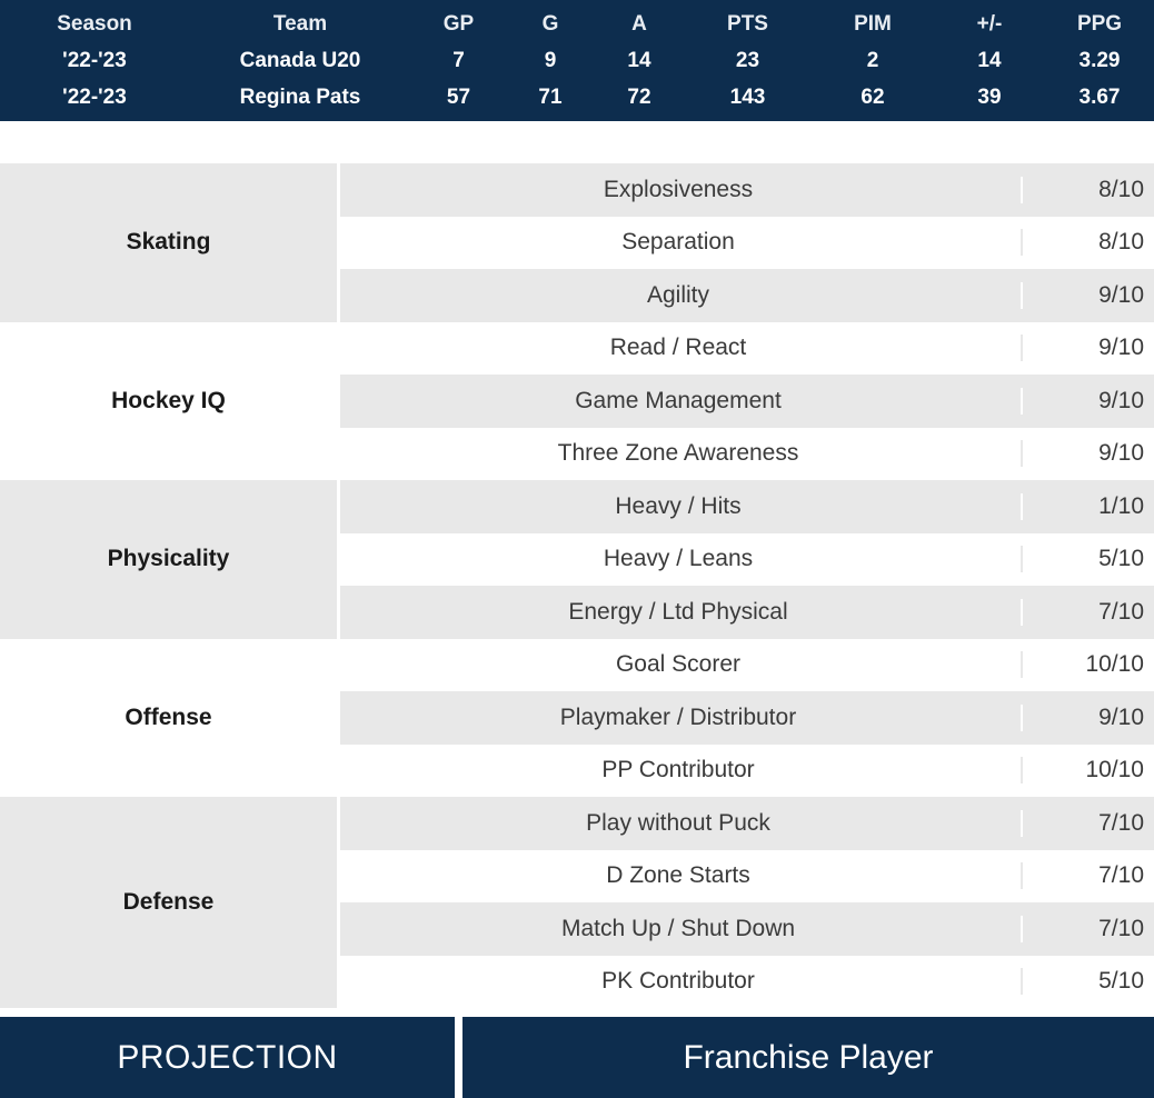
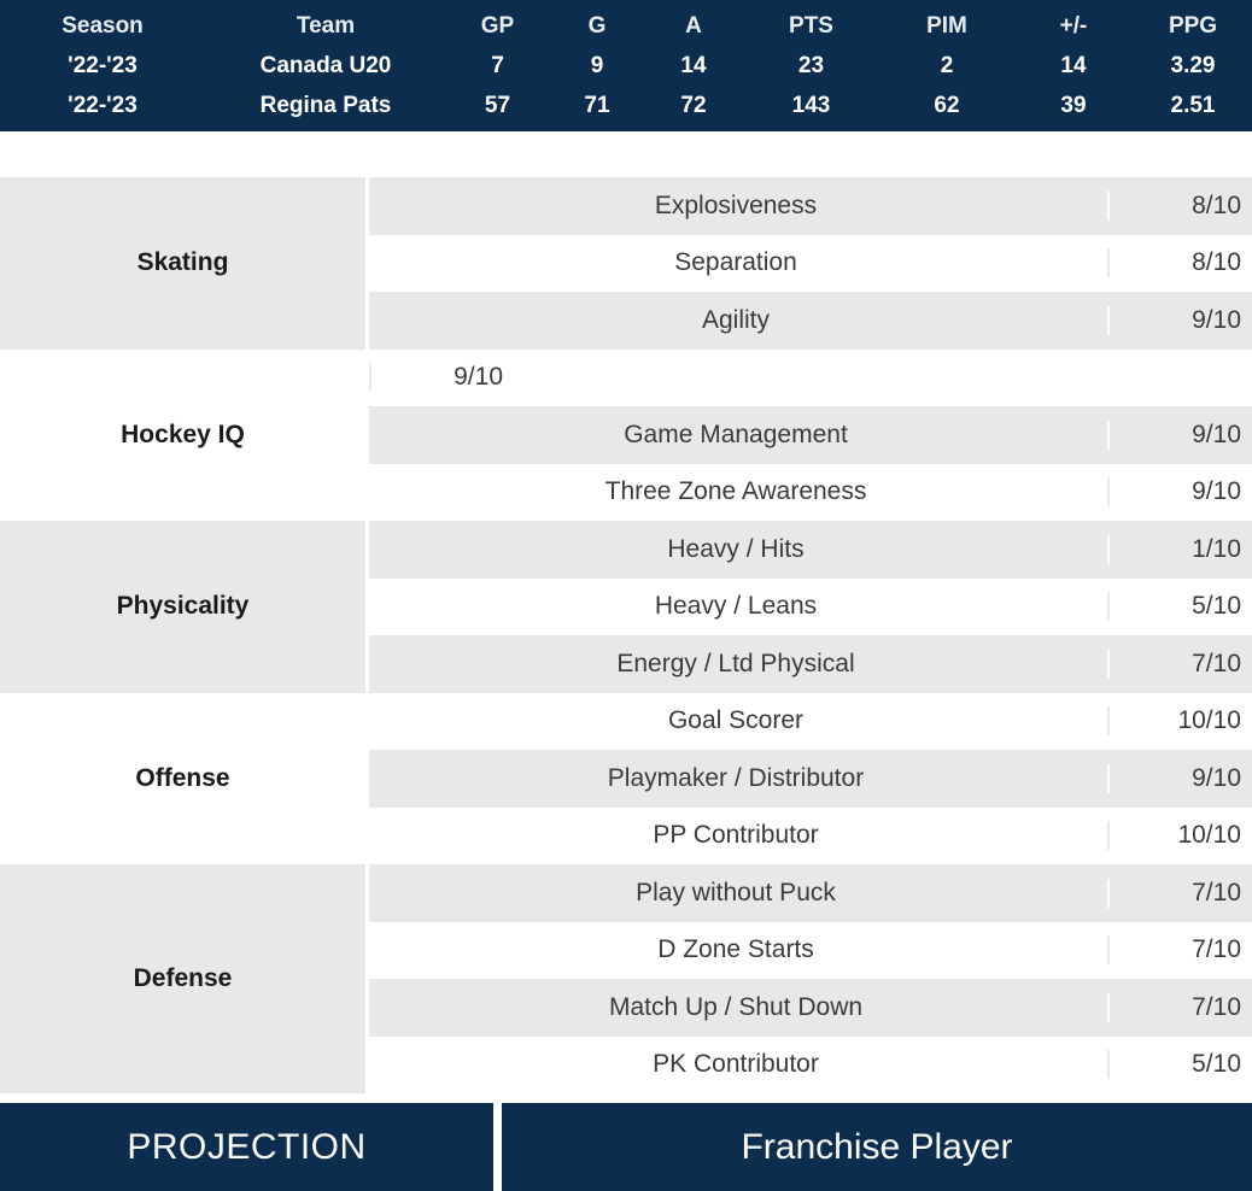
  Season
  Team
  GP
  G
  A
  PTS
  PIM
  +/-
  PPG
  '22-'23
  Canada U20
  7
  9
  14
  23
  2
  14
  3.29
  '22-'23
  Regina Pats
  57
  71
  72
  143
  62
  39
- 3.67
+ 2.51
  Skating
  Explosiveness
  8/10
  Separation
  8/10
  Agility
  9/10
  Hockey IQ
- Read / React
  9/10
  Game Management
  9/10
  Three Zone Awareness
  9/10
  Physicality
  Heavy / Hits
  1/10
  Heavy / Leans
  5/10
  Energy / Ltd Physical
  7/10
  Offense
  Goal Scorer
  10/10
  Playmaker / Distributor
  9/10
  PP Contributor
  10/10
  Defense
  Play without Puck
  7/10
  D Zone Starts
  7/10
  Match Up / Shut Down
  7/10
  PK Contributor
  5/10
  PROJECTION
  Franchise Player
